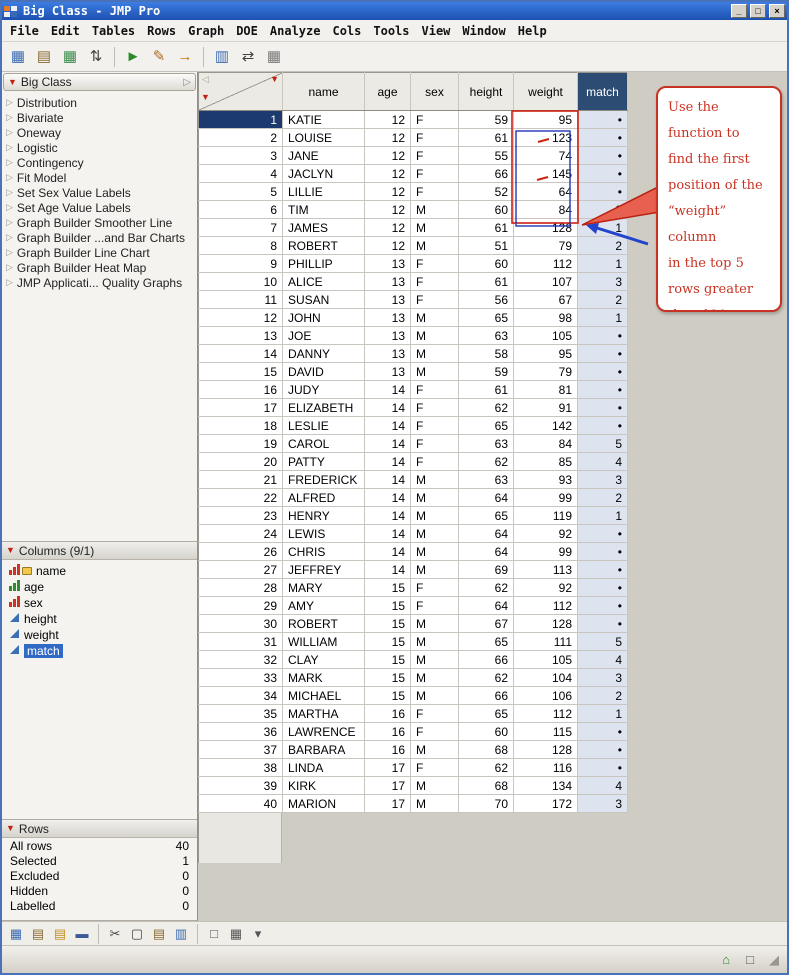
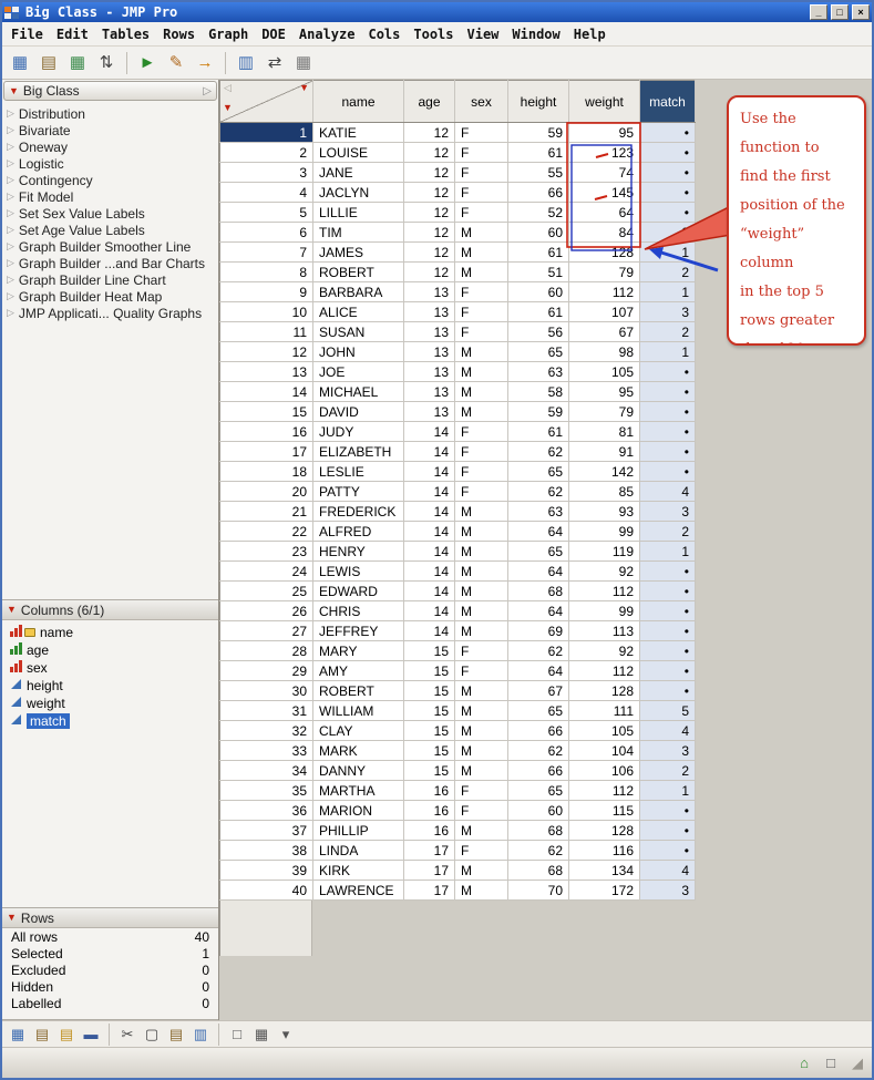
  Big Class - JMP Pro
  _
  □
  ×
  File
  Edit
  Tables
  Rows
  Graph
  DOE
  Analyze
  Cols
  Tools
  View
  Window
  Help
  ▦
  ▤
  ▦
  ⇅
  ►
  ✎
  →
  ▥
  ⇄
  ▦
  ▼
  Big Class
  ▷
  ▷
  Distribution
  ▷
  Bivariate
  ▷
  Oneway
  ▷
  Logistic
  ▷
  Contingency
  ▷
  Fit Model
  ▷
  Set Sex Value Labels
  ▷
  Set Age Value Labels
  ▷
  Graph Builder Smoother Line
  ▷
  Graph Builder ...and Bar Charts
  ▷
  Graph Builder Line Chart
  ▷
  Graph Builder Heat Map
  ▷
  JMP Applicati... Quality Graphs
  ▼
- Columns (9/1)
+ Columns (6/1)
  name
  age
  sex
  height
  weight
  match
  ▼
  Rows
  All rows
  40
  Selected
  1
  Excluded
  0
  Hidden
  0
  Labelled
  0
  ◁ ▼▼	name	age	sex	height	weight	match
  1	KATIE	12	F	59	95	•
  2	LOUISE	12	F	61	123	•
  3	JANE	12	F	55	74	•
  4	JACLYN	12	F	66	145	•
  5	LILLIE	12	F	52	64	•
  6	TIM	12	M	60	84
  7	JAMES	12	M	61	128	1
  8	ROBERT	12	M	51	79	2
- 9	PHILLIP	13	F	60	112	1
+ 9	BARBARA	13	F	60	112	1
  10	ALICE	13	F	61	107	3
  11	SUSAN	13	F	56	67	2
  12	JOHN	13	M	65	98	1
  13	JOE	13	M	63	105	•
- 14	DANNY	13	M	58	95	•
+ 14	MICHAEL	13	M	58	95	•
  15	DAVID	13	M	59	79	•
  16	JUDY	14	F	61	81	•
  17	ELIZABETH	14	F	62	91	•
  18	LESLIE	14	F	65	142	•
- 19	CAROL	14	F	63	84	5
  20	PATTY	14	F	62	85	4
  21	FREDERICK	14	M	63	93	3
  22	ALFRED	14	M	64	99	2
  23	HENRY	14	M	65	119	1
  24	LEWIS	14	M	64	92	•
+ 25	EDWARD	14	M	68	112	•
  26	CHRIS	14	M	64	99	•
  27	JEFFREY	14	M	69	113	•
  28	MARY	15	F	62	92	•
  29	AMY	15	F	64	112	•
  30	ROBERT	15	M	67	128	•
  31	WILLIAM	15	M	65	111	5
  32	CLAY	15	M	66	105	4
  33	MARK	15	M	62	104	3
- 34	MICHAEL	15	M	66	106	2
+ 34	DANNY	15	M	66	106	2
  35	MARTHA	16	F	65	112	1
- 36	LAWRENCE	16	F	60	115	•
+ 36	MARION	16	F	60	115	•
- 37	BARBARA	16	M	68	128	•
+ 37	PHILLIP	16	M	68	128	•
  38	LINDA	17	F	62	116	•
  39	KIRK	17	M	68	134	4
- 40	MARION	17	M	70	172	3
+ 40	LAWRENCE	17	M	70	172	3
  Use the
  function to
  find the first
  position of the
  “weight” column
  in the top 5
  rows greater
  ▦
  ▤
  ▤
  ▬
  ✂
  ▢
  ▤
  ▥
  □
  ▦
  ▾
  ⌂
  □
  ◢
